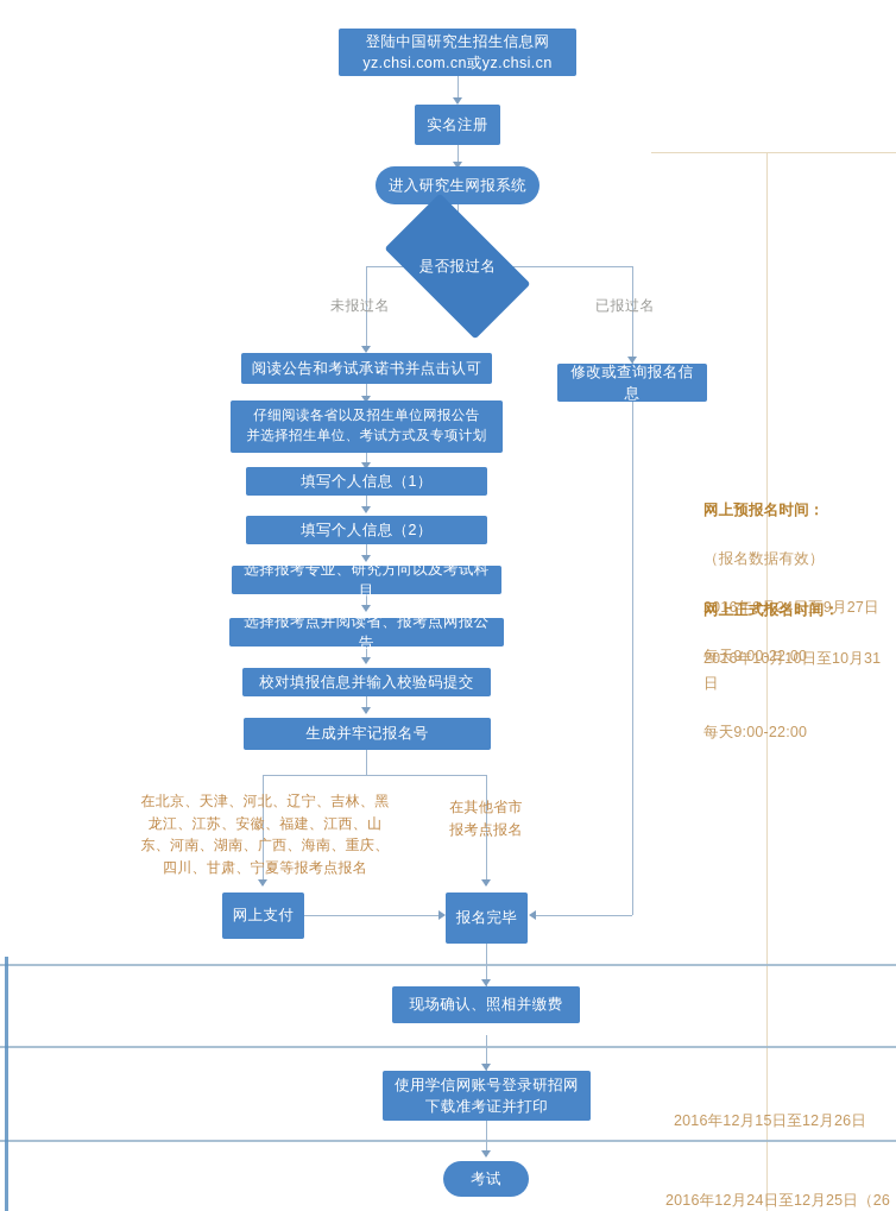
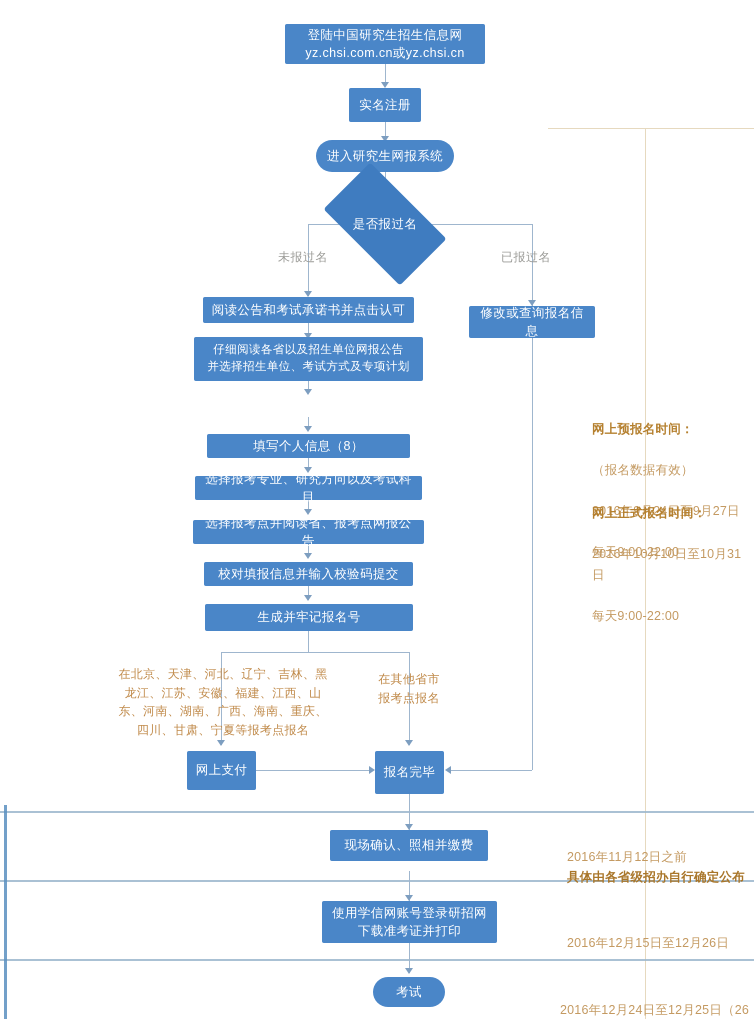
  登陆中国研究生招生信息网
  yz.chsi.com.cn或yz.chsi.cn
  实名注册
  进入研究生网报系统
  是否报过名
  未报过名
  已报过名
  阅读公告和考试承诺书并点击认可
  仔细阅读各省以及招生单位网报公告
  并选择招生单位、考试方式及专项计划
- 填写个人信息（1）
- 填写个人信息（2）
+ 填写个人信息（8）
  选择报考专业、研究方向以及考试科目
  选择报考点并阅读省、报考点网报公告
  校对填报信息并输入校验码提交
  生成并牢记报名号
  修改或查询报名信息
  在北京、天津、河北、辽宁、吉林、黑
  龙江、江苏、安徽、福建、江西、山
  东、河南、湖南、广西、海南、重庆、
  四川、甘肃、宁夏等报考点报名
  在其他省市
  报考点报名
  网上支付
  报名完毕
  现场确认、照相并缴费
  使用学信网账号登录研招网
  下载准考证并打印
  考试
  网上预报名时间：
  （报名数据有效）
  2016年9月24日至9月27日
  每天9:00-22:00
  网上正式报名时间：
  2016年10月10日至10月31日
  每天9:00-22:00
+ 2016年11月12日之前
+ 具体由各省级招办自行确定公布
  2016年12月15日至12月26日
  2016年12月24日至12月25日（26
